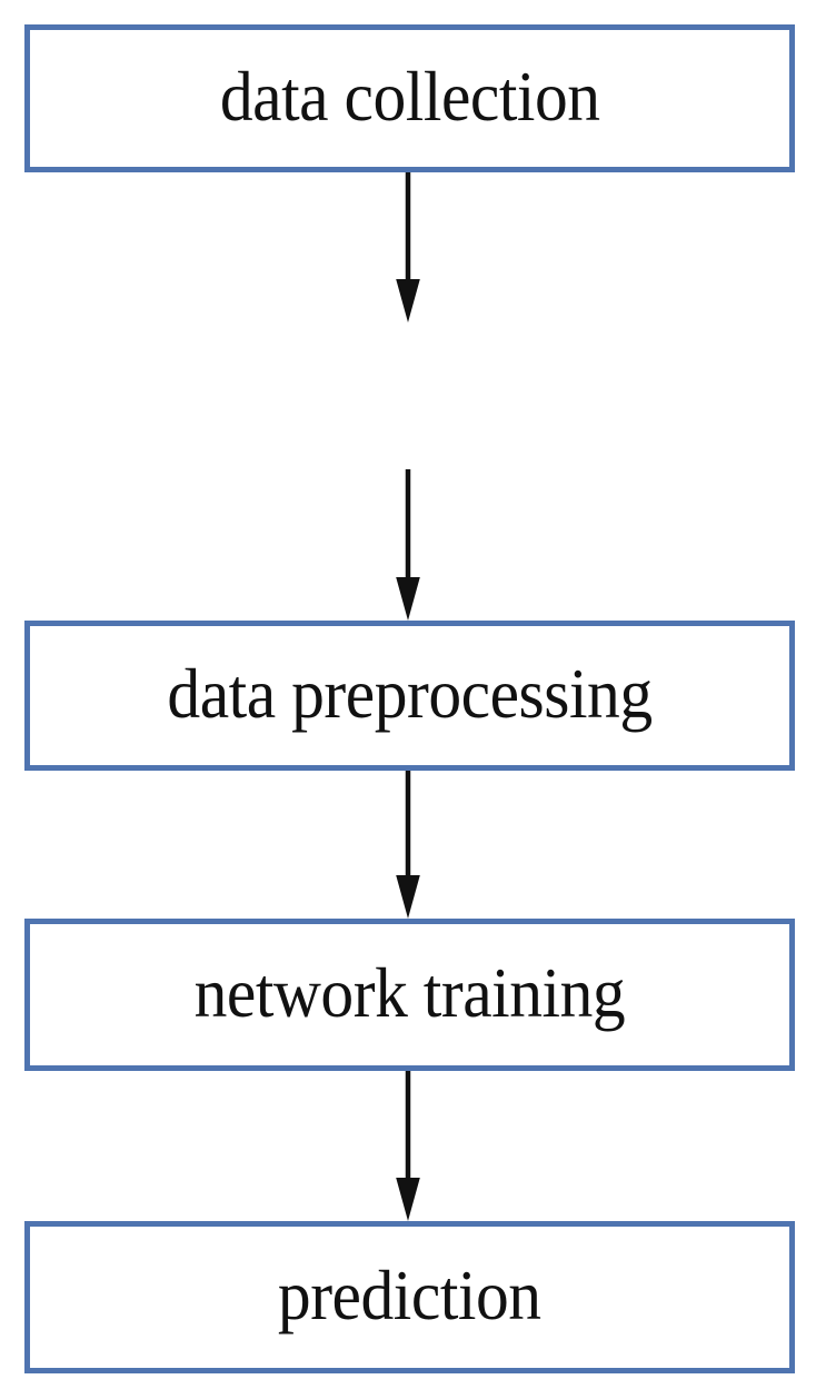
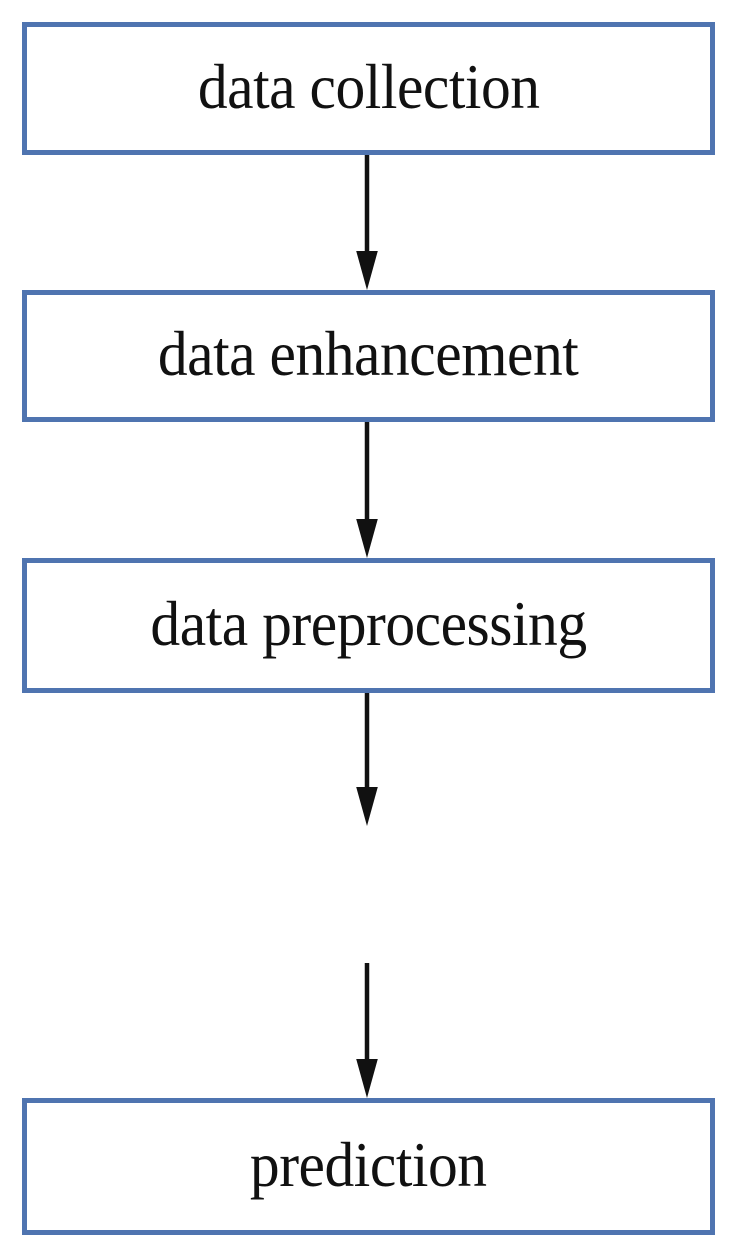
  data collection
+ data enhancement
  data preprocessing
- network training
  prediction
